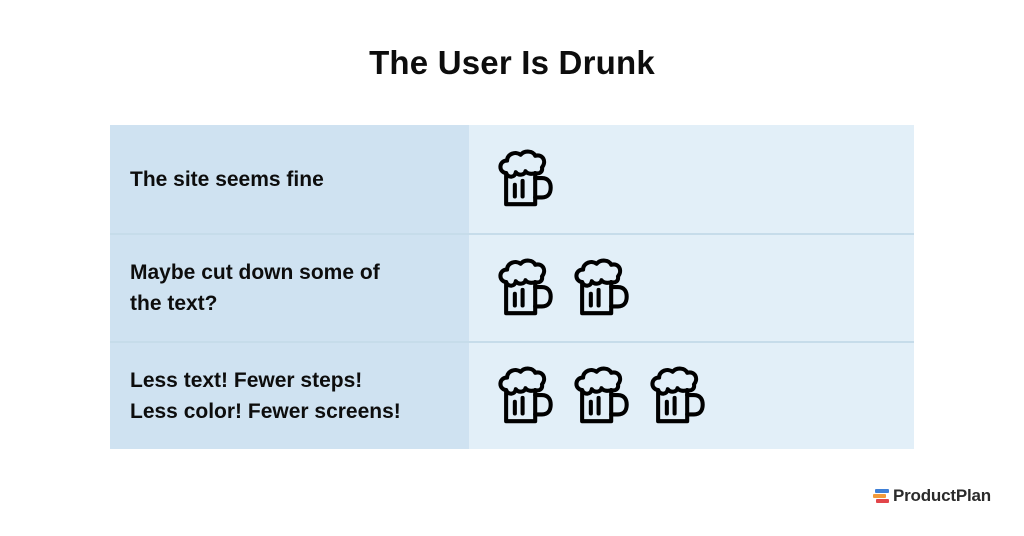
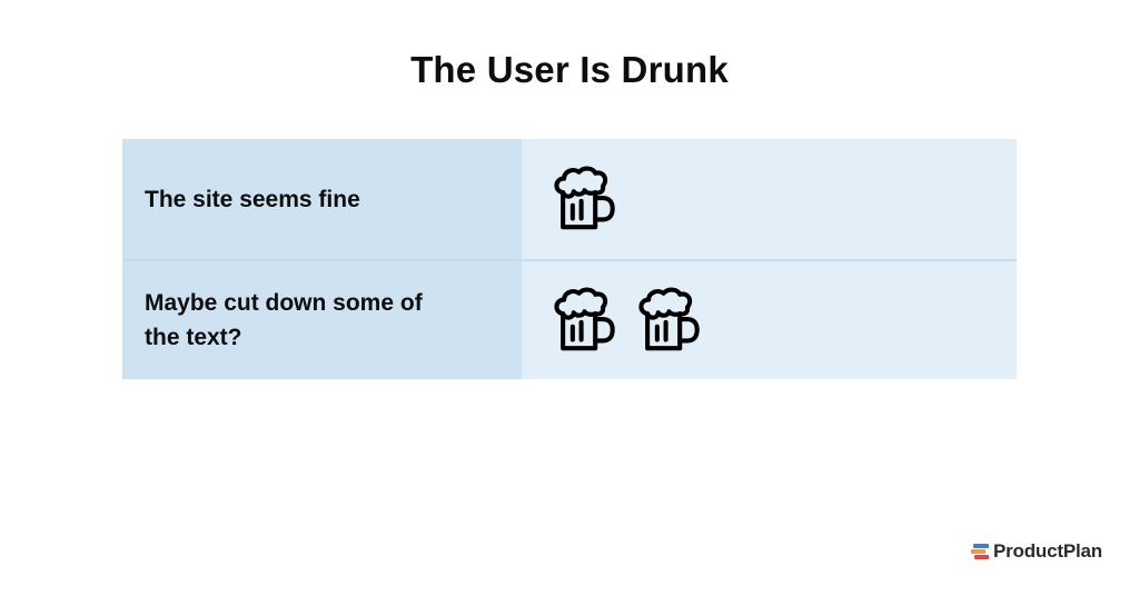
  The User Is Drunk
  The site seems fine
  Maybe cut down some of
  the text?
- Less text! Fewer steps!
- Less color! Fewer screens!
  ProductPlan
